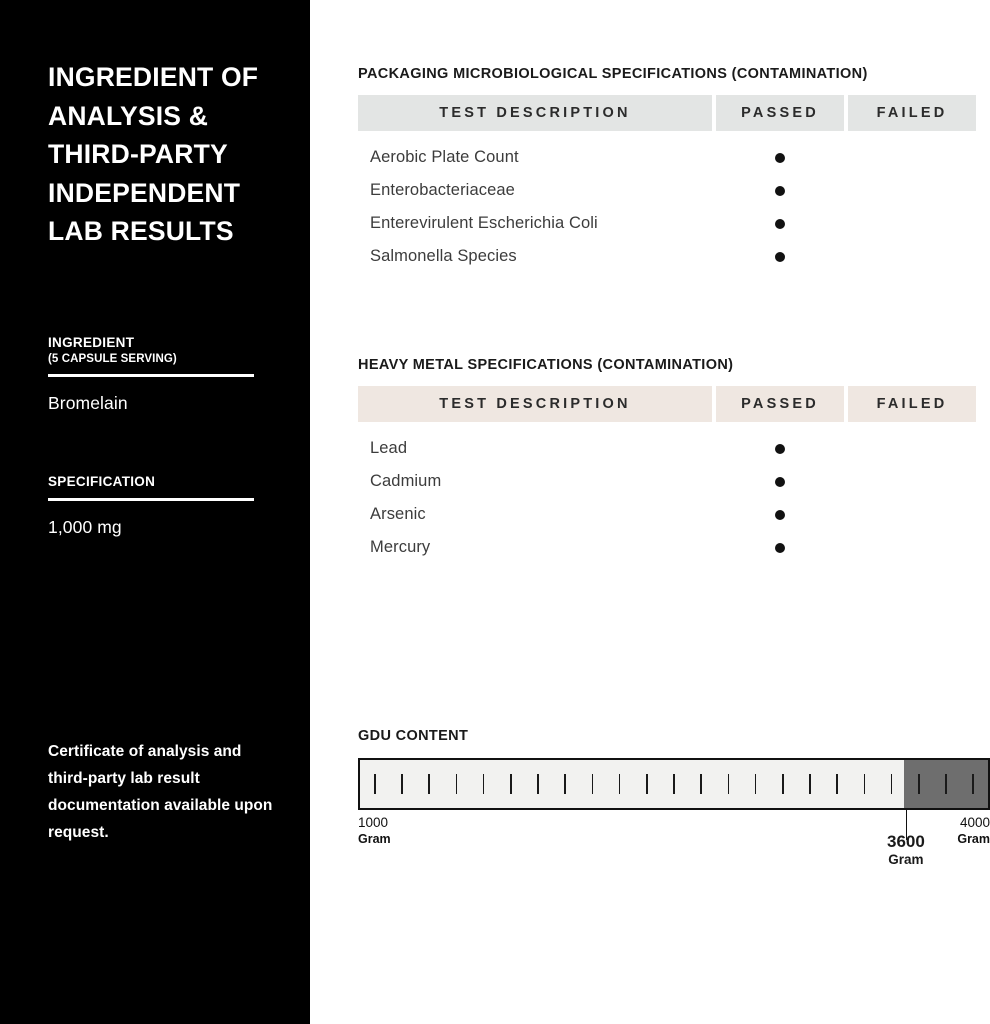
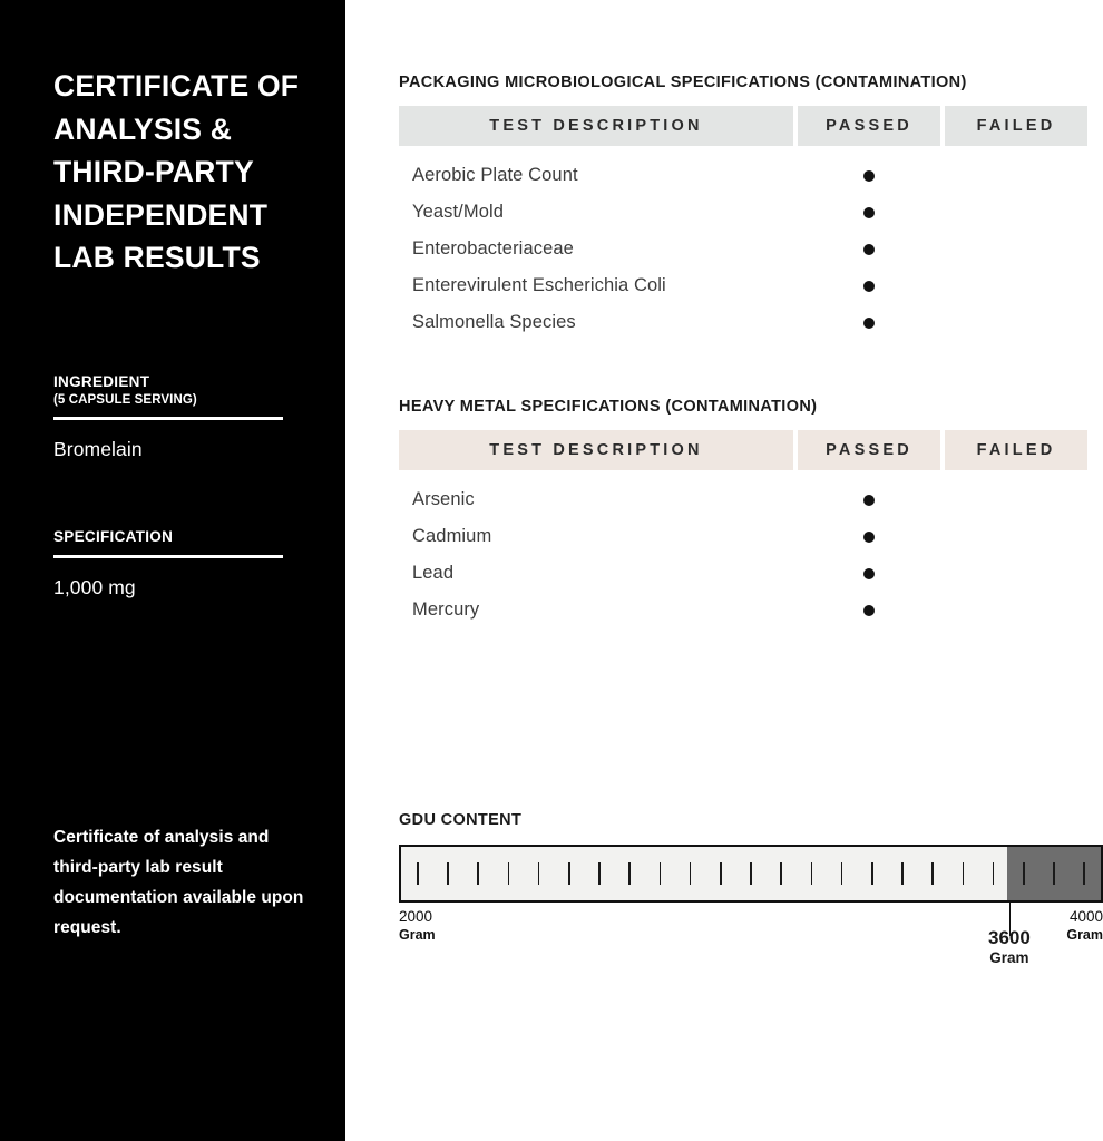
- INGREDIENT OF ANALYSIS & THIRD-PARTY INDEPENDENT LAB RESULTS
+ CERTIFICATE OF ANALYSIS & THIRD-PARTY INDEPENDENT LAB RESULTS
  INGREDIENT
  (5 CAPSULE SERVING)
  Bromelain
  SPECIFICATION
  1,000 mg
  Certificate of analysis and third-party lab result documentation available upon request.
  PACKAGING MICROBIOLOGICAL SPECIFICATIONS (CONTAMINATION)
  TEST DESCRIPTION
  PASSED
  FAILED
  Aerobic Plate Count
+ Yeast/Mold
  Enterobacteriaceae
  Enterevirulent Escherichia Coli
  Salmonella Species
  HEAVY METAL SPECIFICATIONS (CONTAMINATION)
  TEST DESCRIPTION
  PASSED
  FAILED
- Lead
+ Arsenic
  Cadmium
- Arsenic
+ Lead
  Mercury
  GDU CONTENT
- 1000
+ 2000
  Gram
  4000
  Gram
  3600
  Gram
